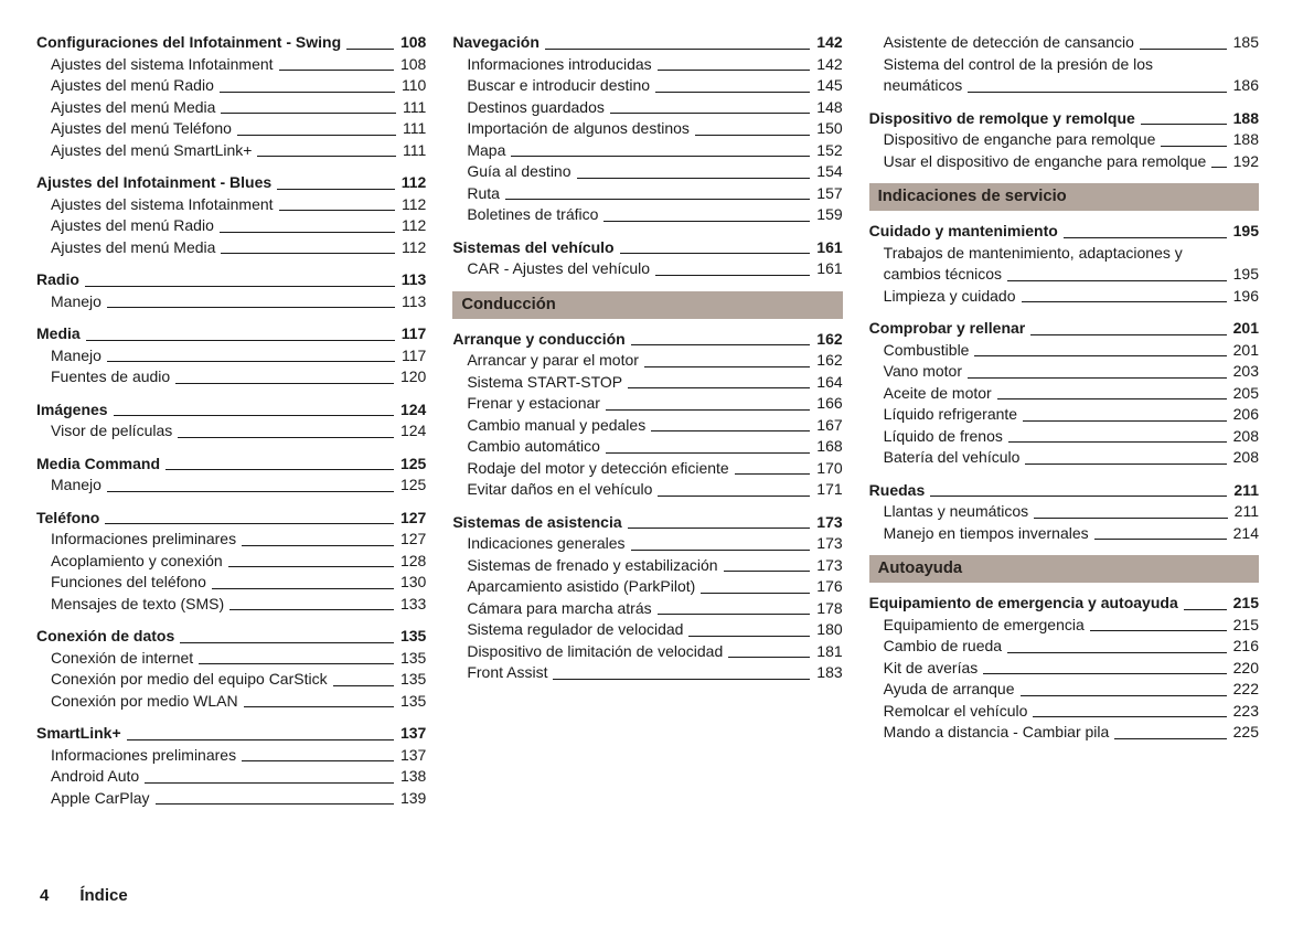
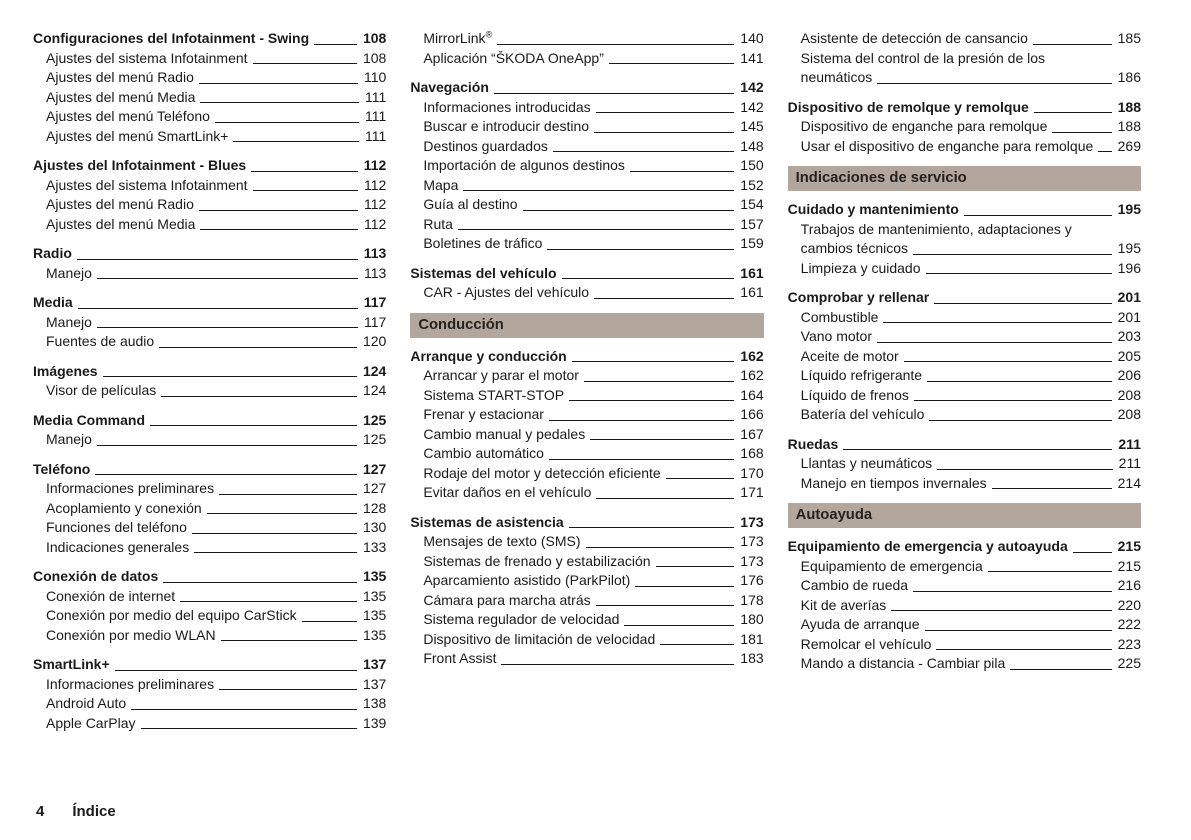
  Configuraciones del Infotainment - Swing
  108
  Ajustes del sistema Infotainment
  108
  Ajustes del menú Radio
  110
  Ajustes del menú Media
  111
  Ajustes del menú Teléfono
  111
  Ajustes del menú SmartLink+
  111
  Ajustes del Infotainment - Blues
  112
  Ajustes del sistema Infotainment
  112
  Ajustes del menú Radio
  112
  Ajustes del menú Media
  112
  Radio
  113
  Manejo
  113
  Media
  117
  Manejo
  117
  Fuentes de audio
  120
  Imágenes
  124
  Visor de películas
  124
  Media Command
  125
  Manejo
  125
  Teléfono
  127
  Informaciones preliminares
  127
  Acoplamiento y conexión
  128
  Funciones del teléfono
  130
- Mensajes de texto (SMS)
+ Indicaciones generales
  133
  Conexión de datos
  135
  Conexión de internet
  135
  Conexión por medio del equipo CarStick
  135
  Conexión por medio WLAN
  135
  SmartLink+
  137
  Informaciones preliminares
  137
  Android Auto
  138
  Apple CarPlay
  139
+ MirrorLink®
+ 140
+ Aplicación “ŠKODA OneApp”
+ 141
  Navegación
  142
  Informaciones introducidas
  142
  Buscar e introducir destino
  145
  Destinos guardados
  148
  Importación de algunos destinos
  150
  Mapa
  152
  Guía al destino
  154
  Ruta
  157
  Boletines de tráfico
  159
  Sistemas del vehículo
  161
  CAR - Ajustes del vehículo
  161
  Conducción
  Arranque y conducción
  162
  Arrancar y parar el motor
  162
  Sistema START-STOP
  164
  Frenar y estacionar
  166
  Cambio manual y pedales
  167
  Cambio automático
  168
  Rodaje del motor y detección eficiente
  170
  Evitar daños en el vehículo
  171
  Sistemas de asistencia
  173
- Indicaciones generales
+ Mensajes de texto (SMS)
  173
  Sistemas de frenado y estabilización
  173
  Aparcamiento asistido (ParkPilot)
  176
  Cámara para marcha atrás
  178
  Sistema regulador de velocidad
  180
  Dispositivo de limitación de velocidad
  181
  Front Assist
  183
  Asistente de detección de cansancio
  185
  Sistema del control de la presión de los neumáticos
  186
  Dispositivo de remolque y remolque
  188
  Dispositivo de enganche para remolque
  188
  Usar el dispositivo de enganche para remolque
- 192
+ 269
  Indicaciones de servicio
  Cuidado y mantenimiento
  195
  Trabajos de mantenimiento, adaptaciones y cambios técnicos
  195
  Limpieza y cuidado
  196
  Comprobar y rellenar
  201
  Combustible
  201
  Vano motor
  203
  Aceite de motor
  205
  Líquido refrigerante
  206
  Líquido de frenos
  208
  Batería del vehículo
  208
  Ruedas
  211
  Llantas y neumáticos
  211
  Manejo en tiempos invernales
  214
  Autoayuda
  Equipamiento de emergencia y autoayuda
  215
  Equipamiento de emergencia
  215
  Cambio de rueda
  216
  Kit de averías
  220
  Ayuda de arranque
  222
  Remolcar el vehículo
  223
  Mando a distancia - Cambiar pila
  225
  4
  Índice
